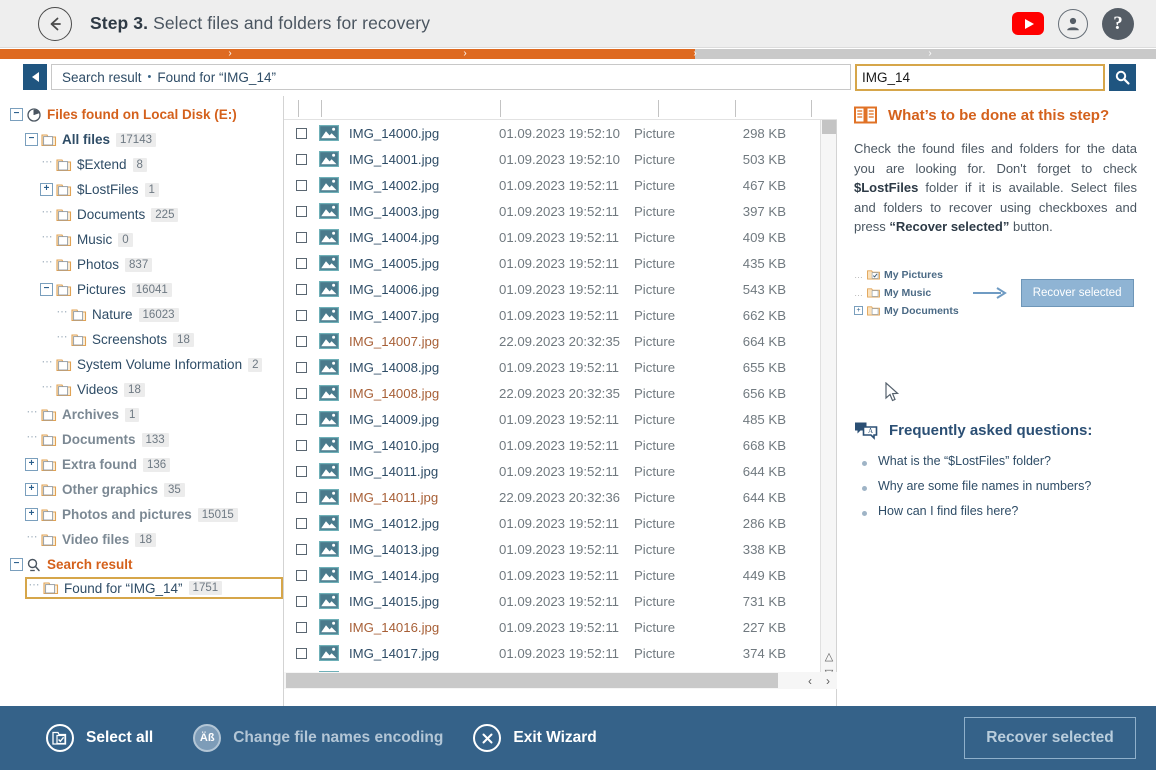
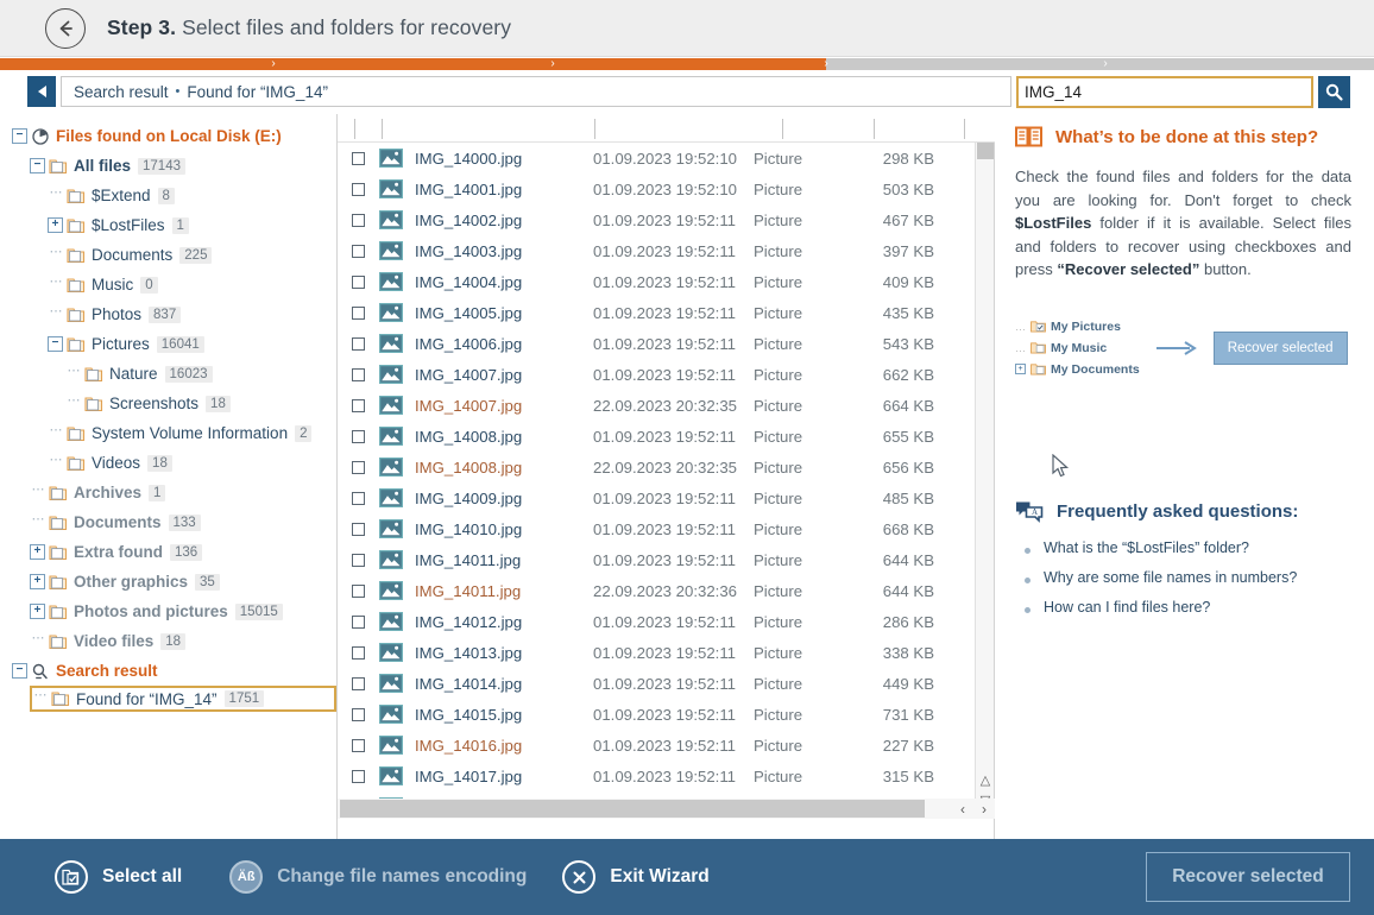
  Step 3. Select files and folders for recovery
- ?
  ›
  ›
  ›
  ›
  Search result
  •
  Found for “IMG_14”
  IMG_14
  −
  Files found on Local Disk (E:)
  −
  All files
  17143
  ⋯
  $Extend
  8
  +
  $LostFiles
  1
  ⋯
  Documents
  225
  ⋯
  Music
  0
  ⋯
  Photos
  837
  −
  Pictures
  16041
  ⋯
  Nature
  16023
  ⋯
  Screenshots
  18
  ⋯
  System Volume Information
  2
  ⋯
  Videos
  18
  ⋯
  Archives
  1
  ⋯
  Documents
  133
  +
  Extra found
  136
  +
  Other graphics
  35
  +
  Photos and pictures
  15015
  ⋯
  Video files
  18
  −
  Search result
  ⋯
  Found for “IMG_14”
  1751
  IMG_14000.jpg
  01.09.2023 19:52:10
  Picture
  298 KB
  IMG_14001.jpg
  01.09.2023 19:52:10
  Picture
  503 KB
  IMG_14002.jpg
  01.09.2023 19:52:11
  Picture
  467 KB
  IMG_14003.jpg
  01.09.2023 19:52:11
  Picture
  397 KB
  IMG_14004.jpg
  01.09.2023 19:52:11
  Picture
  409 KB
  IMG_14005.jpg
  01.09.2023 19:52:11
  Picture
  435 KB
  IMG_14006.jpg
  01.09.2023 19:52:11
  Picture
  543 KB
  IMG_14007.jpg
  01.09.2023 19:52:11
  Picture
  662 KB
  IMG_14007.jpg
  22.09.2023 20:32:35
  Picture
  664 KB
  IMG_14008.jpg
  01.09.2023 19:52:11
  Picture
  655 KB
  IMG_14008.jpg
  22.09.2023 20:32:35
  Picture
  656 KB
  IMG_14009.jpg
  01.09.2023 19:52:11
  Picture
  485 KB
  IMG_14010.jpg
  01.09.2023 19:52:11
  Picture
  668 KB
  IMG_14011.jpg
  01.09.2023 19:52:11
  Picture
  644 KB
  IMG_14011.jpg
  22.09.2023 20:32:36
  Picture
  644 KB
  IMG_14012.jpg
  01.09.2023 19:52:11
  Picture
  286 KB
  IMG_14013.jpg
  01.09.2023 19:52:11
  Picture
  338 KB
  IMG_14014.jpg
  01.09.2023 19:52:11
  Picture
  449 KB
  IMG_14015.jpg
  01.09.2023 19:52:11
  Picture
  731 KB
  IMG_14016.jpg
  01.09.2023 19:52:11
  Picture
  227 KB
  IMG_14017.jpg
  01.09.2023 19:52:11
  Picture
- 374 KB
+ 315 KB
  △
  ‹
  ›
  What’s to be done at this step?
  Check the found files and folders for the data you are looking for. Don't forget to check $LostFiles folder if it is available. Select files and folders to recover using checkboxes and press “Recover selected” button.
  …
  My Pictures
  …
  My Music
  My Documents
  Recover selected
  A
  Frequently asked questions:
  What is the “$LostFiles” folder?
  Why are some file names in numbers?
  How can I find files here?
  Select all
  Äß
  Change file names encoding
  Exit Wizard
  Recover selected
